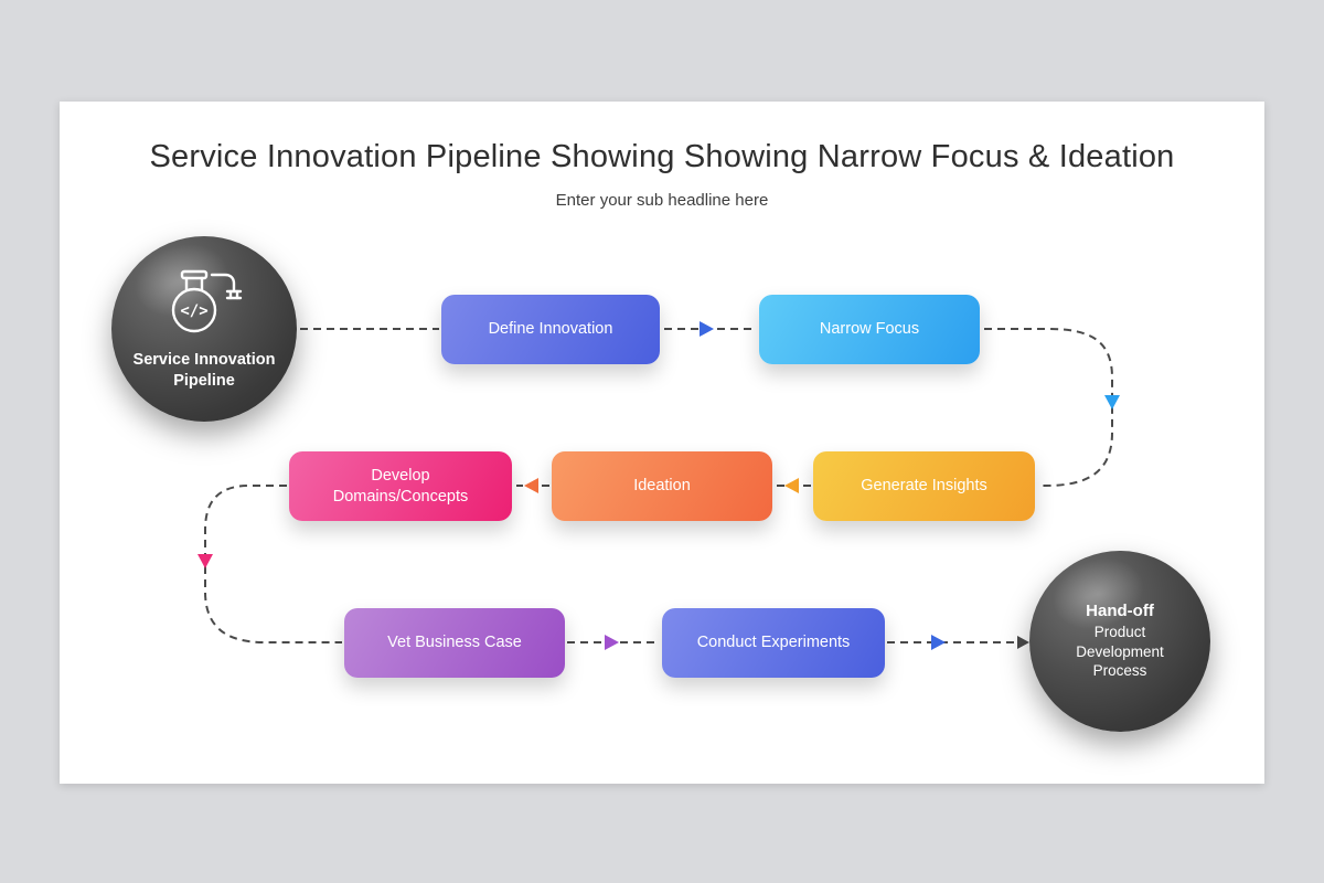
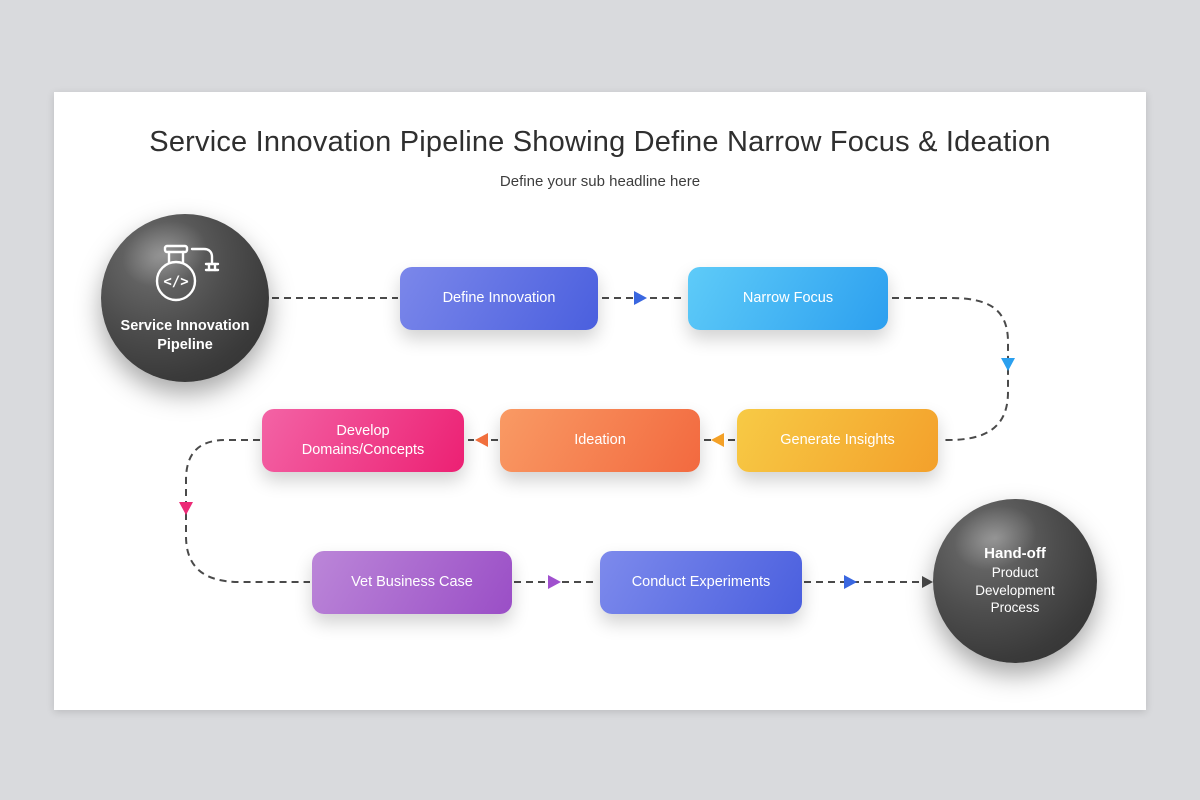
- Service Innovation Pipeline Showing Showing Narrow Focus & Ideation
+ Service Innovation Pipeline Showing Define Narrow Focus & Ideation
- Enter your sub headline here
+ Define your sub headline here
  Service Innovation Pipeline
  Define Innovation
  Narrow Focus
  Generate Insights
  Ideation
  Develop Domains/Concepts
  Vet Business Case
  Conduct Experiments
  Product Development Process
